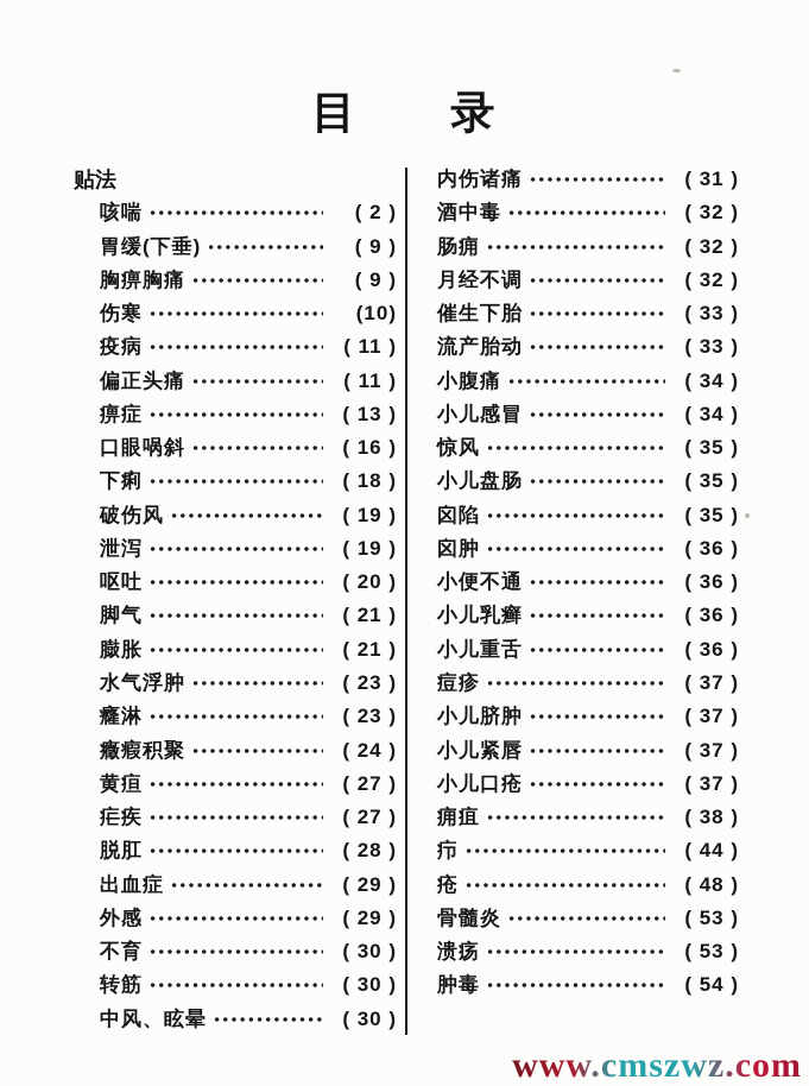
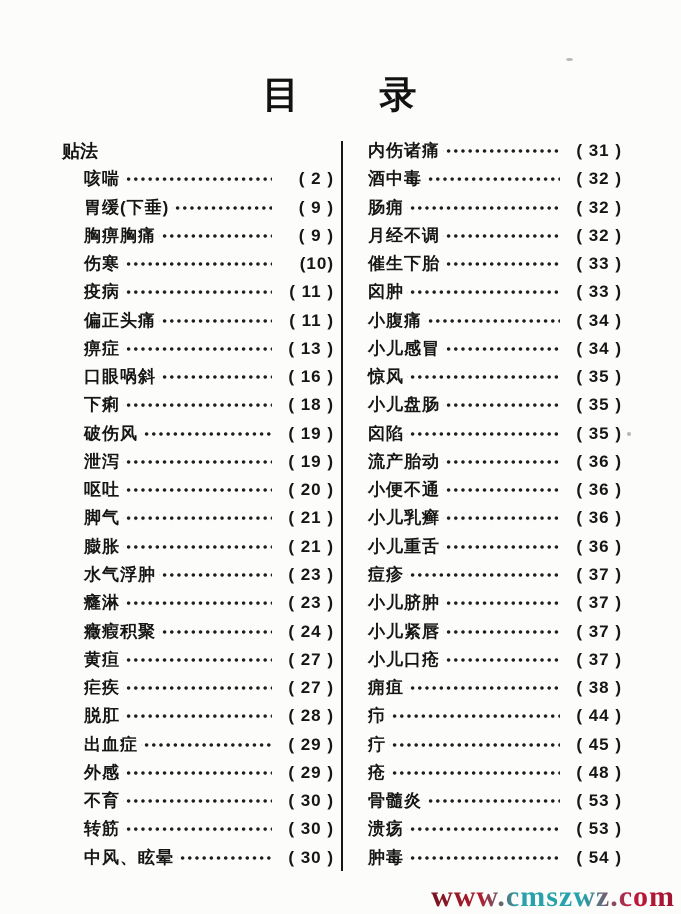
  目 录
  贴法
  咳喘
  ( 2 )
  胃缓(下垂)
  ( 9 )
  胸痹胸痛
  ( 9 )
  伤寒
  (10)
  疫病
  ( 11 )
  偏正头痛
  ( 11 )
  痹症
  ( 13 )
  口眼㖞斜
  ( 16 )
  下痢
  ( 18 )
  破伤风
  ( 19 )
  泄泻
  ( 19 )
  呕吐
  ( 20 )
  脚气
  ( 21 )
  臌胀
  ( 21 )
  水气浮肿
  ( 23 )
  癃淋
  ( 23 )
  癥瘕积聚
  ( 24 )
  黄疸
  ( 27 )
  疟疾
  ( 27 )
  脱肛
  ( 28 )
  出血症
  ( 29 )
  外感
  ( 29 )
  不育
  ( 30 )
  转筋
  ( 30 )
  中风、眩晕
  ( 30 )
  内伤诸痛
  ( 31 )
  酒中毒
  ( 32 )
  肠痈
  ( 32 )
  月经不调
  ( 32 )
  催生下胎
  ( 33 )
- 流产胎动
+ 囟肿
  ( 33 )
  小腹痛
  ( 34 )
  小儿感冒
  ( 34 )
  惊风
  ( 35 )
  小儿盘肠
  ( 35 )
  囟陷
  ( 35 )
- 囟肿
+ 流产胎动
  ( 36 )
  小便不通
  ( 36 )
  小儿乳癣
  ( 36 )
  小儿重舌
  ( 36 )
  痘疹
  ( 37 )
  小儿脐肿
  ( 37 )
  小儿紧唇
  ( 37 )
  小儿口疮
  ( 37 )
  痈疽
  ( 38 )
  疖
  ( 44 )
+ 疔
+ ( 45 )
  疮
  ( 48 )
  骨髓炎
  ( 53 )
  溃疡
  ( 53 )
  肿毒
  ( 54 )
  www.cmszwz.com
